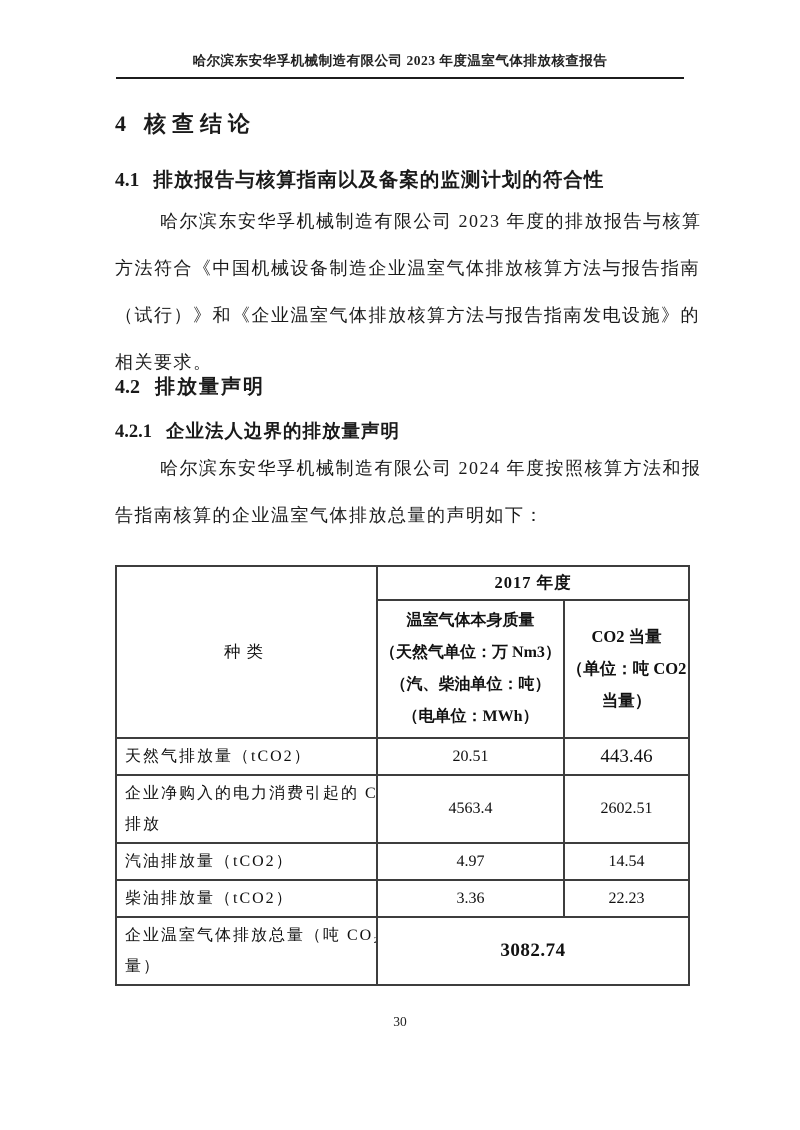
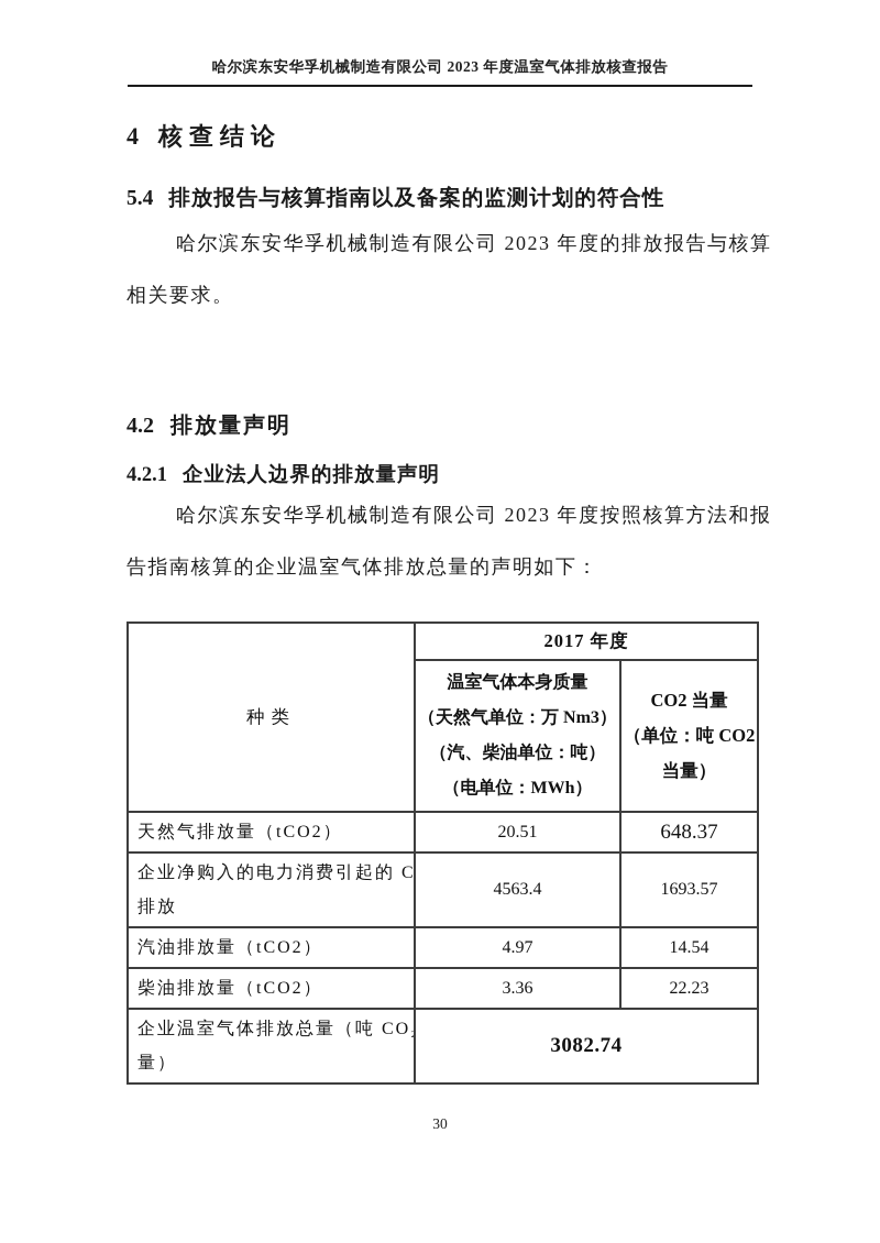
  哈尔滨东安华孚机械制造有限公司 2023 年度温室气体排放核查报告
  4 核查结论
- 4.1 排放报告与核算指南以及备案的监测计划的符合性
+ 5.4 排放报告与核算指南以及备案的监测计划的符合性
  哈尔滨东安华孚机械制造有限公司 2023 年度的排放报告与核算
- 方法符合《中国机械设备制造企业温室气体排放核算方法与报告指南
- （试行）》和《企业温室气体排放核算方法与报告指南发电设施》的
  相关要求。
  4.2 排放量声明
  4.2.1 企业法人边界的排放量声明
- 哈尔滨东安华孚机械制造有限公司 2024 年度按照核算方法和报
+ 哈尔滨东安华孚机械制造有限公司 2023 年度按照核算方法和报
  告指南核算的企业温室气体排放总量的声明如下：
  种类	2017 年度
  温室气体本身质量 （天然气单位：万 Nm3） （汽、柴油单位：吨） （电单位：MWh）	CO2 当量 （单位：吨 CO2 当量）
- 天然气排放量（tCO2）	20.51	443.46
+ 天然气排放量（tCO2）	20.51	648.37
- 企业净购入的电力消费引起的 C 排放	4563.4	2602.51
+ 企业净购入的电力消费引起的 C 排放	4563.4	1693.57
  汽油排放量（tCO2）	4.97	14.54
  柴油排放量（tCO2）	3.36	22.23
  企业温室气体排放总量（吨 CO 量）	3082.74
  30
